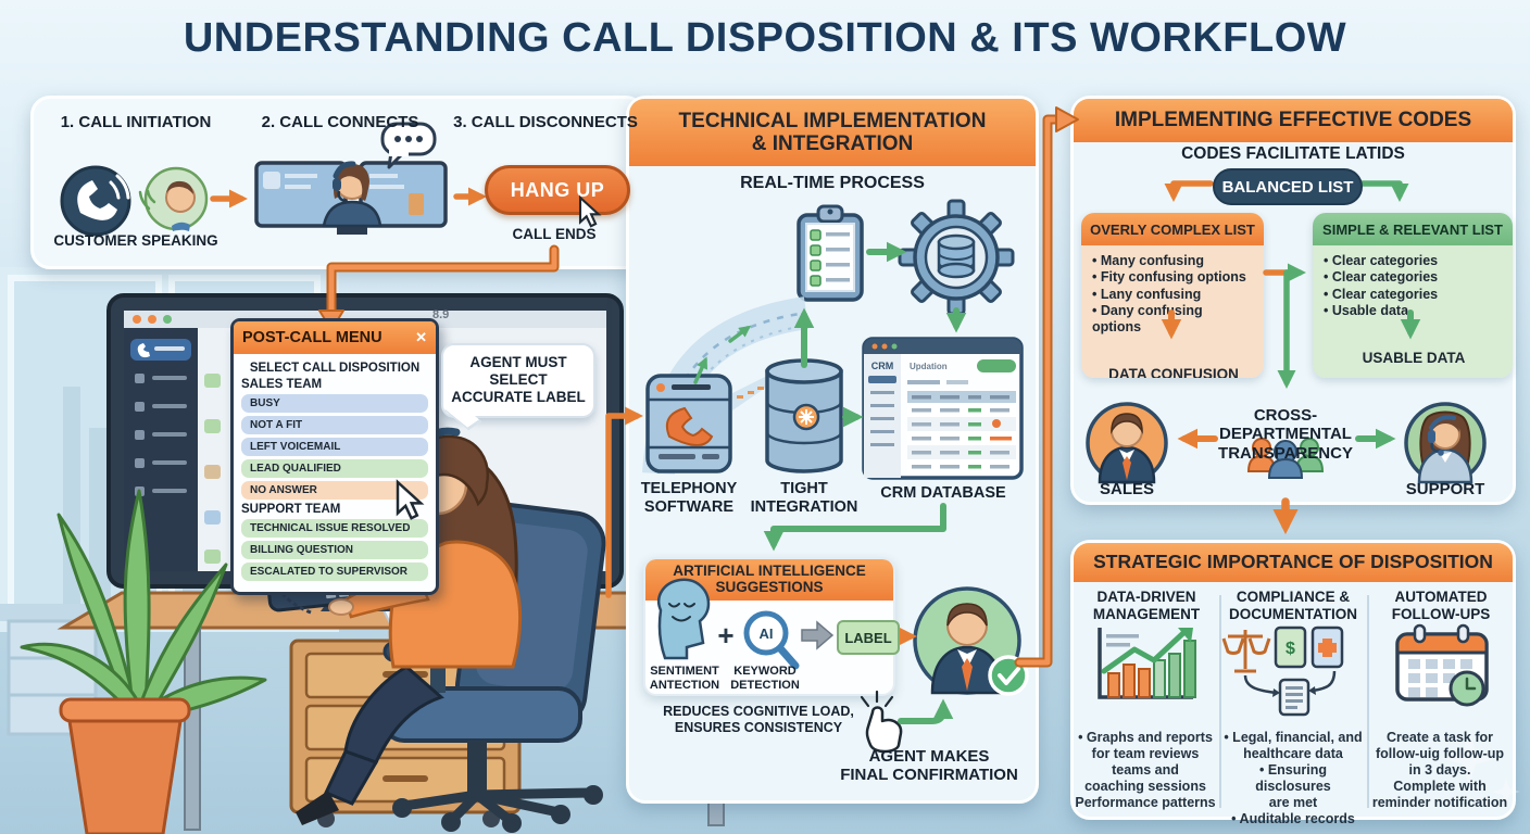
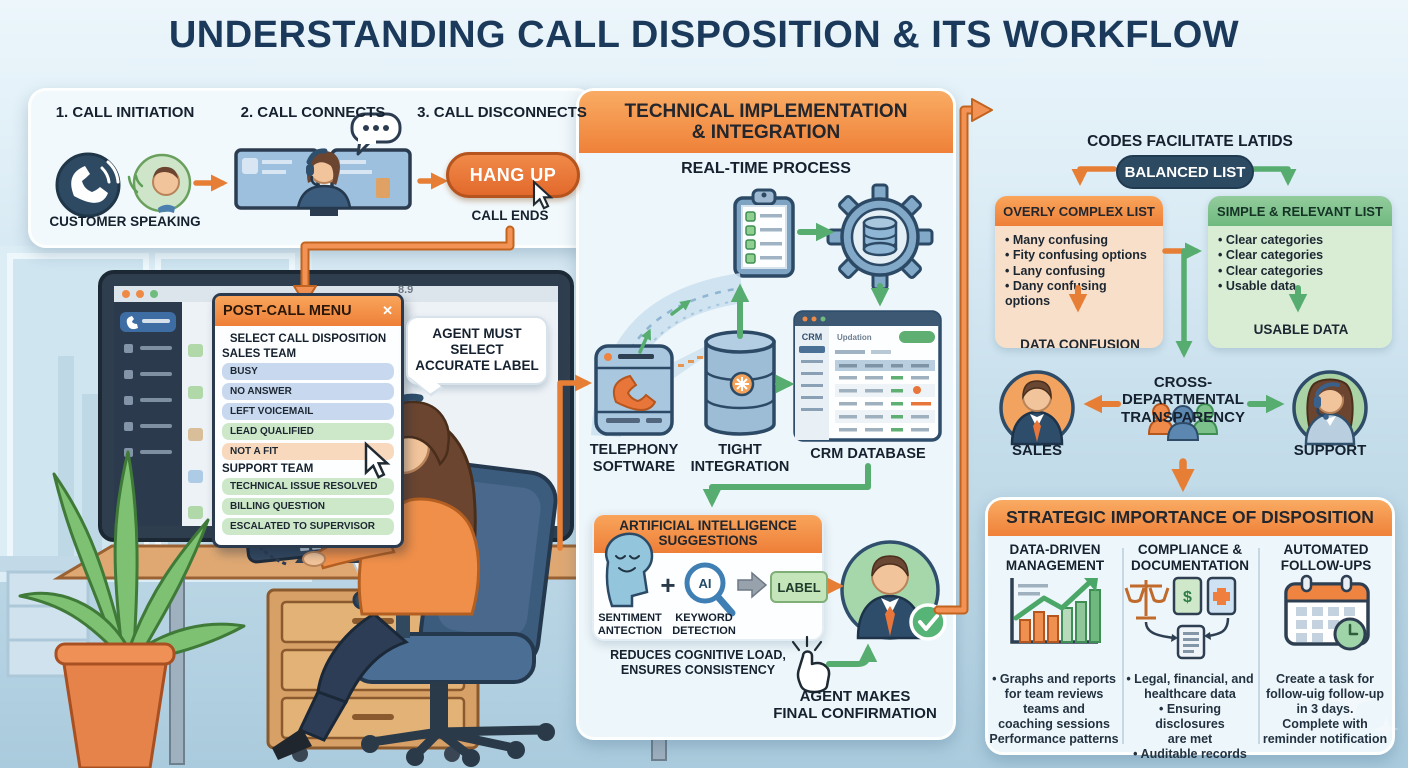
  TECHNICAL IMPLEMENTATION
  & INTEGRATION
- IMPLEMENTING EFFECTIVE CODES
  STRATEGIC IMPORTANCE OF DISPOSITION
  ARTIFICIAL INTELLIGENCE
  SUGGESTIONS
  OVERLY COMPLEX LIST
  Many confusing
  Fity confusing options
  Lany confusing
  Dany confsing options
  DATA CONFUSION
  SIMPLE & RELEVANT LIST
  Clear categories
  Clear categories
  Clear categories
  Usable data
  USABLE DATA
  CRM
  Updation
  +
  AI
  $
  UNDERSTANDING CALL DISPOSITION & ITS WORKFLOW
  1. CALL INITIATION
  2. CALL CONNECTS
  3. CALL DISCONNECTS
  CUSTOMER SPEAKING
  HANG UP
  CALL ENDS
  8.9
  POST-CALL MENU
  ✕
  SELECT CALL DISPOSITION
  SALES TEAM
  BUSY
- NOT A FIT
+ NO ANSWER
  LEFT VOICEMAIL
  LEAD QUALIFIED
- NO ANSWER
+ NOT A FIT
  SUPPORT TEAM
  TECHNICAL ISSUE RESOLVED
  BILLING QUESTION
  ESCALATED TO SUPERVISOR
  AGENT MUST
  SELECT
  ACCURATE LABEL
  REAL-TIME PROCESS
  TELEPHONY
  SOFTWARE
  TIGHT
  INTEGRATION
  CRM DATABASE
  LABEL
  SENTIMENT
  ANTECTION
  KEYWORD
  DETECTION
  REDUCES COGNITIVE LOAD,
  ENSURES CONSISTENCY
  AGENT MAKES
  FINAL CONFIRMATION
  CODES FACILITATE LATIDS
  BALANCED LIST
  CROSS-DEPARTMENTAL
  TRANSPARENCY
  SALES
  SUPPORT
  DATA-DRIVEN
  MANAGEMENT
  COMPLIANCE &
  DOCUMENTATION
  AUTOMATED
  FOLLOW-UPS
  • Graphs and reports
  for team reviews
  teams and
  coaching sessions
  Performance patterns
  • Legal, financial, and
  healthcare data
  • Ensuring disclosures
  are met
  • Auditable records
  Create a task for
  follow-uig follow-up
  in 3 days.
  Complete with
  reminder notification
